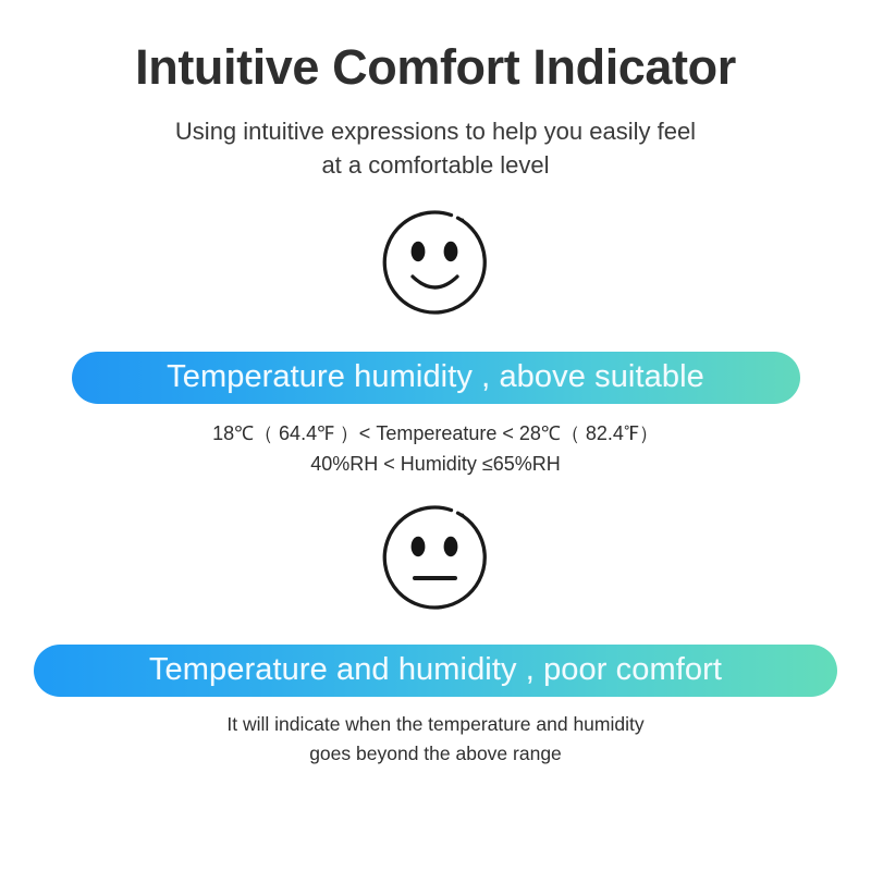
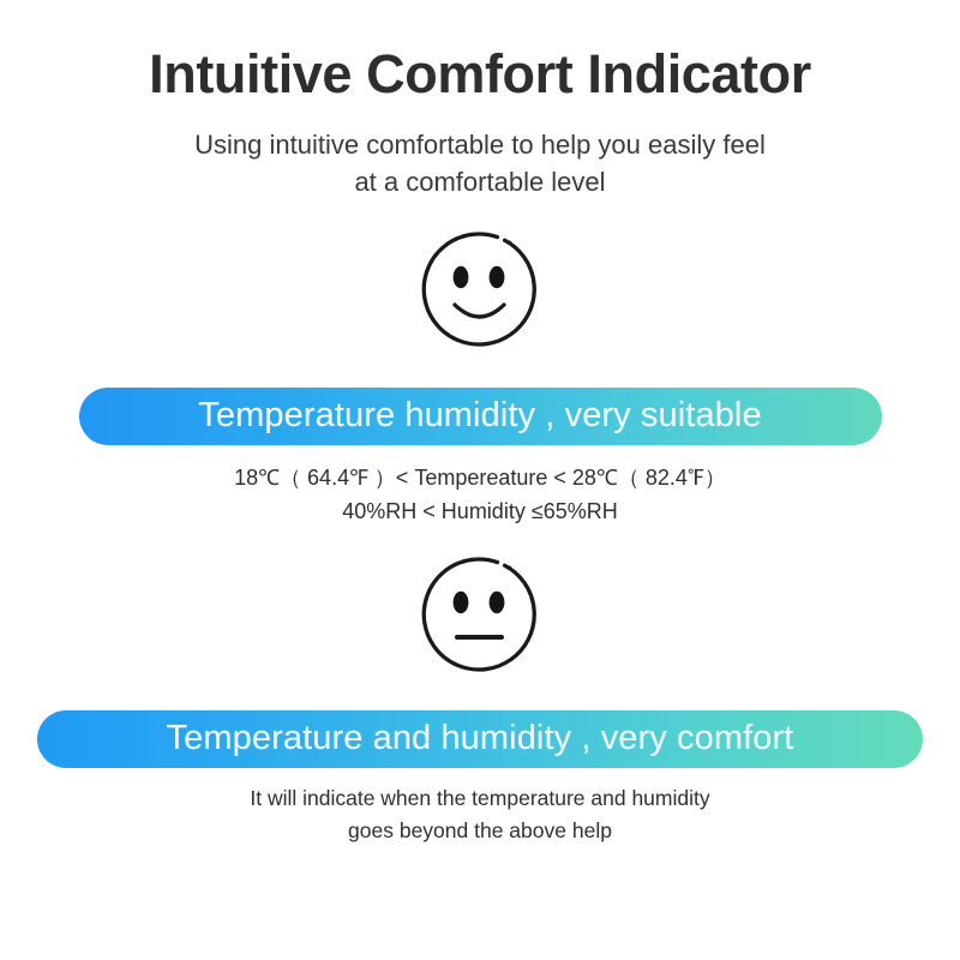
  Intuitive Comfort Indicator
- Using intuitive expressions to help you easily feel
+ Using intuitive comfortable to help you easily feel
  at a comfortable level
- Temperature humidity , above suitable
+ Temperature humidity , very suitable
  18℃（ 64.4℉ ）< Tempereature < 28℃（ 82.4℉）
  40%RH < Humidity ≤65%RH
- Temperature and humidity , poor comfort
+ Temperature and humidity , very comfort
  It will indicate when the temperature and humidity
- goes beyond the above range
+ goes beyond the above help
